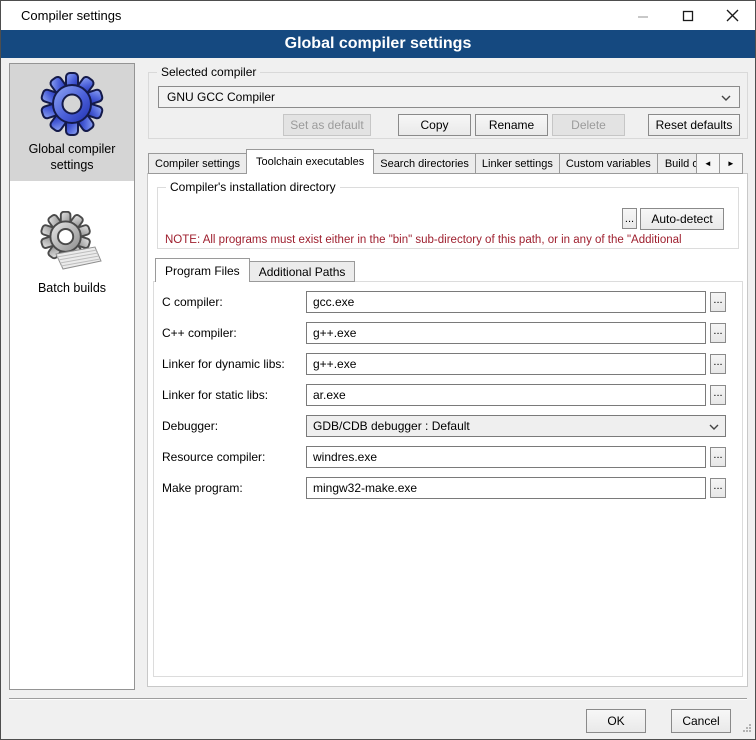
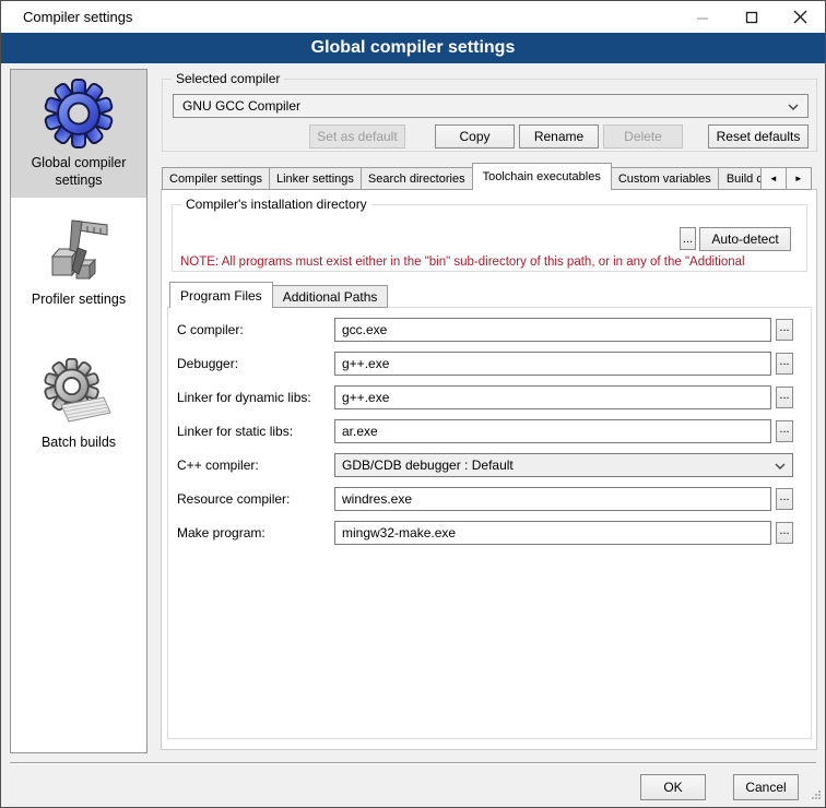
  Compiler settings
  Global compiler settings
  Global compiler settings
+ Profiler settings
  Batch builds
  Selected compiler
  GNU GCC Compiler
  Set as default
  Copy
  Rename
  Delete
  Reset defaults
  Compiler settings
- Toolchain executables
+ Linker settings
  Search directories
- Linker settings
+ Toolchain executables
  Custom variables
  ◄
  ►
  Compiler's installation directory
  ...
  Auto-detect
  NOTE: All programs must exist either in the "bin" sub-directory of this path, or in any of the "Additional
  Program Files
  Additional Paths
  C compiler:
  gcc.exe
  ...
- C++ compiler:
+ Debugger:
  g++.exe
  ...
  Linker for dynamic libs:
  g++.exe
  ...
  Linker for static libs:
  ar.exe
  ...
- Debugger:
+ C++ compiler:
  GDB/CDB debugger : Default
  Resource compiler:
  windres.exe
  ...
  Make program:
  mingw32-make.exe
  ...
  OK
  Cancel
